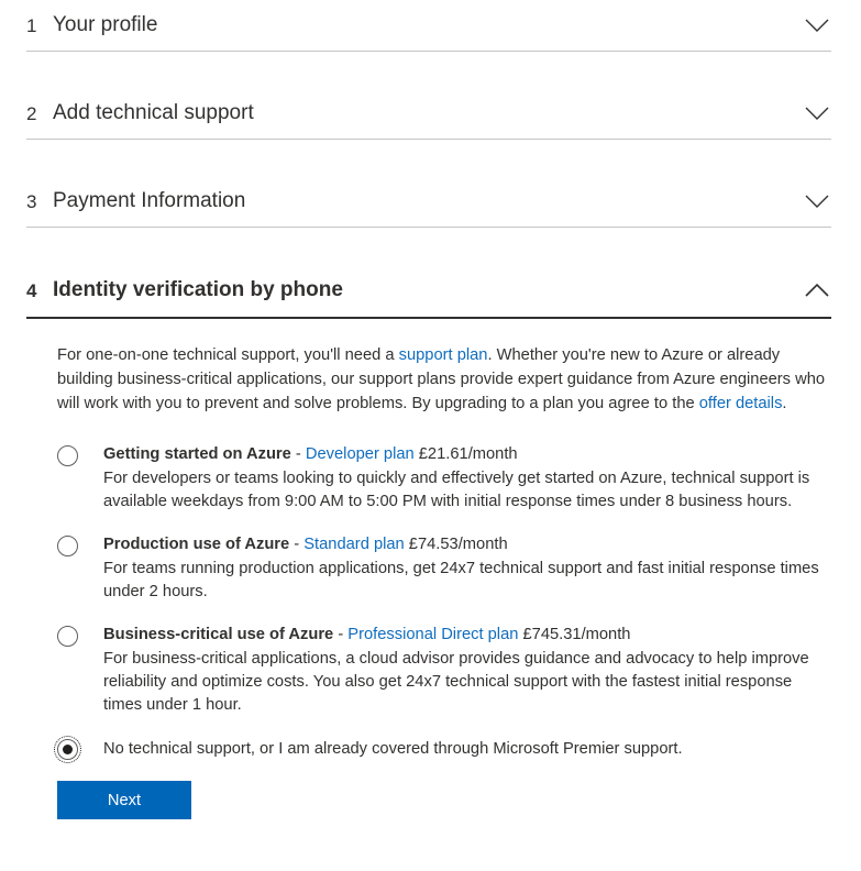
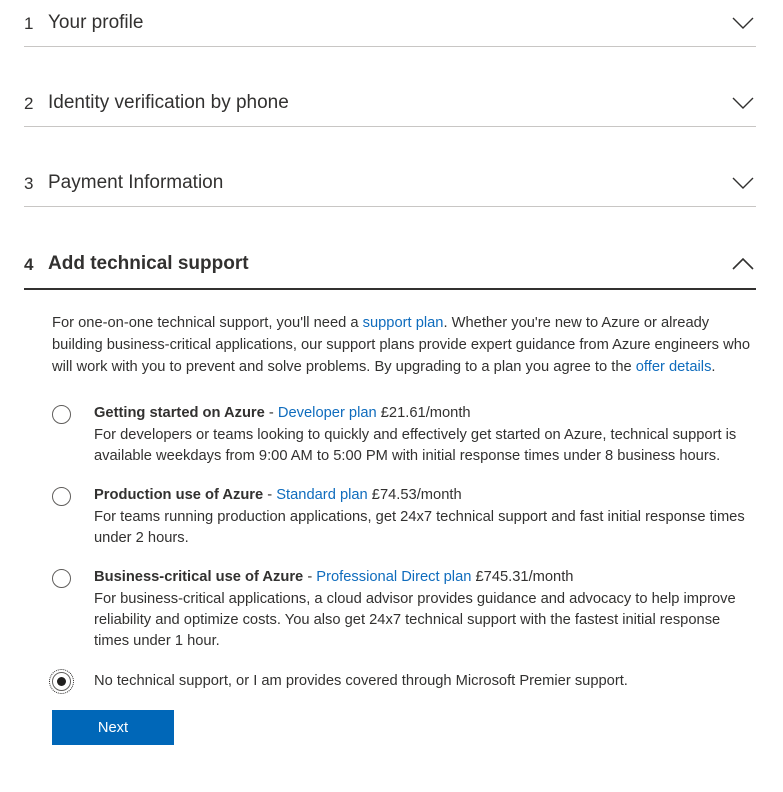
  1
  Your profile
  2
- Add technical support
+ Identity verification by phone
  3
  Payment Information
  4
- Identity verification by phone
+ Add technical support
  For one-on-one technical support, you'll need a support plan. Whether you're new to Azure or already building business-critical applications, our support plans provide expert guidance from Azure engineers who will work with you to prevent and solve problems. By upgrading to a plan you agree to the offer details.
  Getting started on Azure - Developer plan £21.61/month
  For developers or teams looking to quickly and effectively get started on Azure, technical support is available weekdays from 9:00 AM to 5:00 PM with initial response times under 8 business hours.
  Production use of Azure - Standard plan £74.53/month
  For teams running production applications, get 24x7 technical support and fast initial response times under 2 hours.
  Business-critical use of Azure - Professional Direct plan £745.31/month
  For business-critical applications, a cloud advisor provides guidance and advocacy to help improve reliability and optimize costs. You also get 24x7 technical support with the fastest initial response times under 1 hour.
- No technical support, or I am already covered through Microsoft Premier support.
+ No technical support, or I am provides covered through Microsoft Premier support.
  Next
